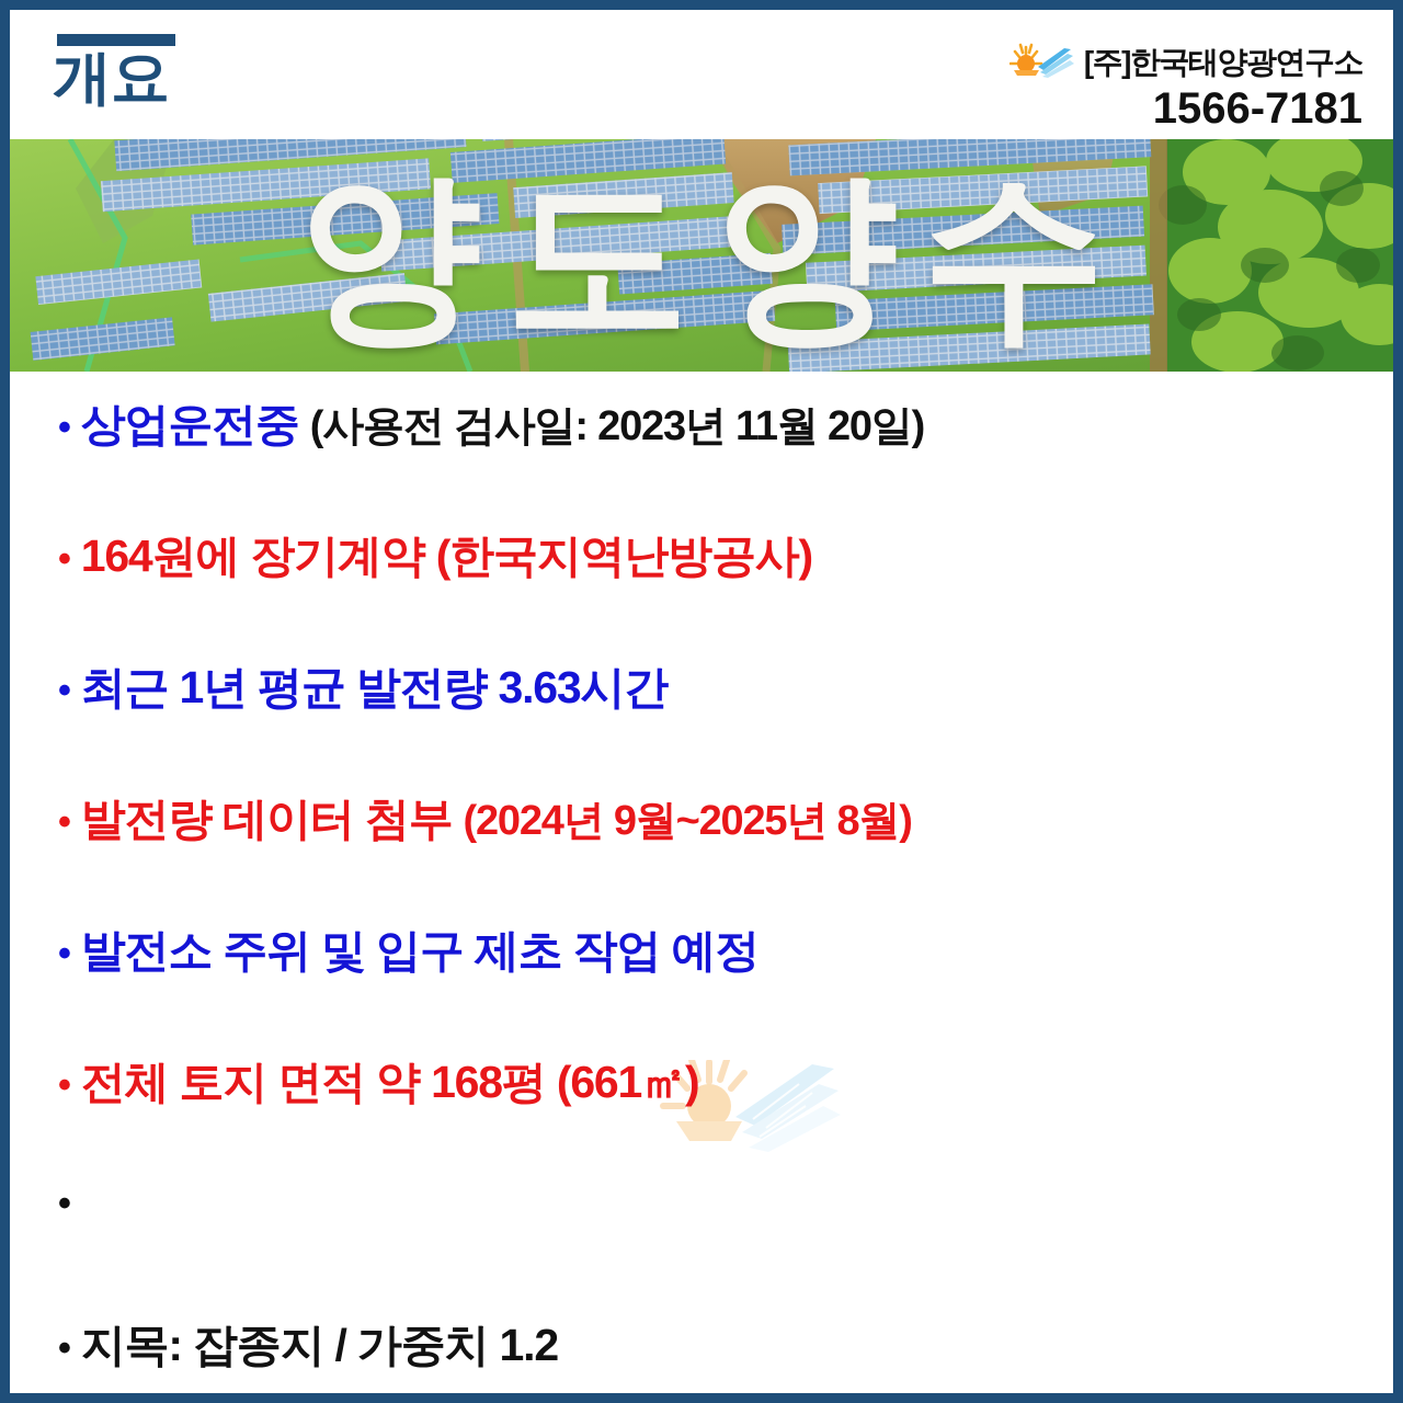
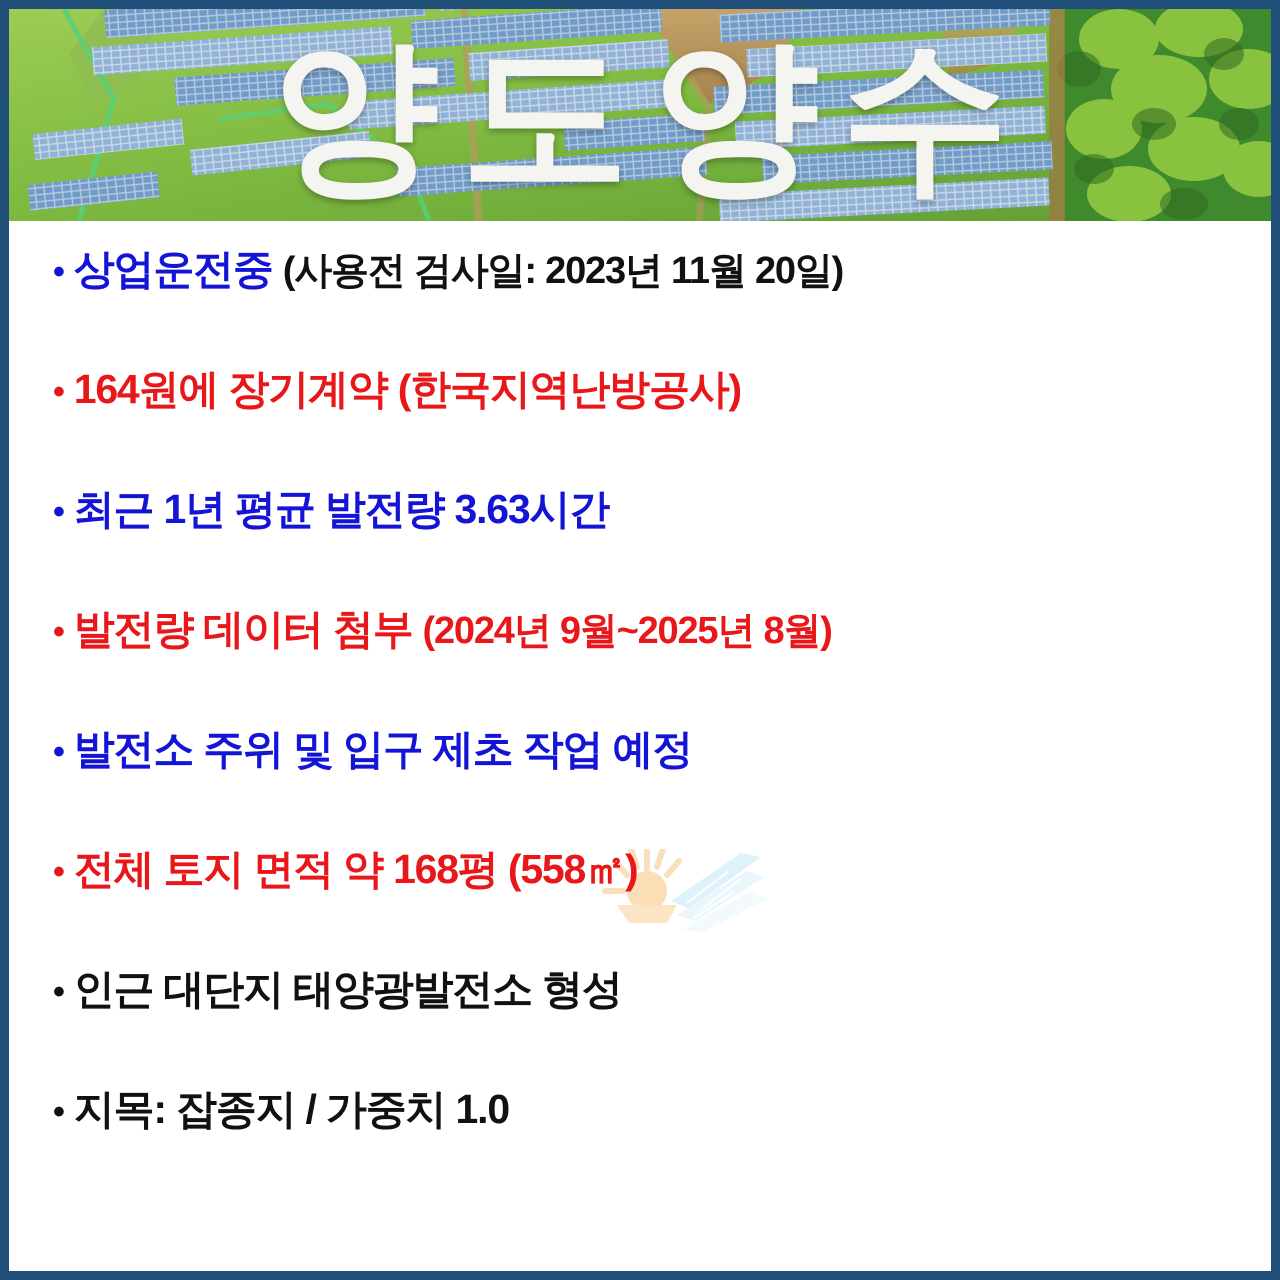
- 개요
- [주]한국태양광연구소
- 1566-7181
  양도양수
  •
  상업운전중
  (사용전 검사일: 2023년 11월 20일)
  •
  164원에 장기계약 (한국지역난방공사)
  •
  최근 1년 평균 발전량 3.63시간
  •
  발전량 데이터 첨부
  (2024년 9월~2025년 8월)
  •
  발전소 주위 및 입구 제초 작업 예정
  •
- 전체 토지 면적 약 168평 (661㎡)
+ 전체 토지 면적 약 168평 (558㎡)
  •
+ 인근 대단지 태양광발전소 형성
  •
- 지목: 잡종지 / 가중치 1.2
+ 지목: 잡종지 / 가중치 1.0
